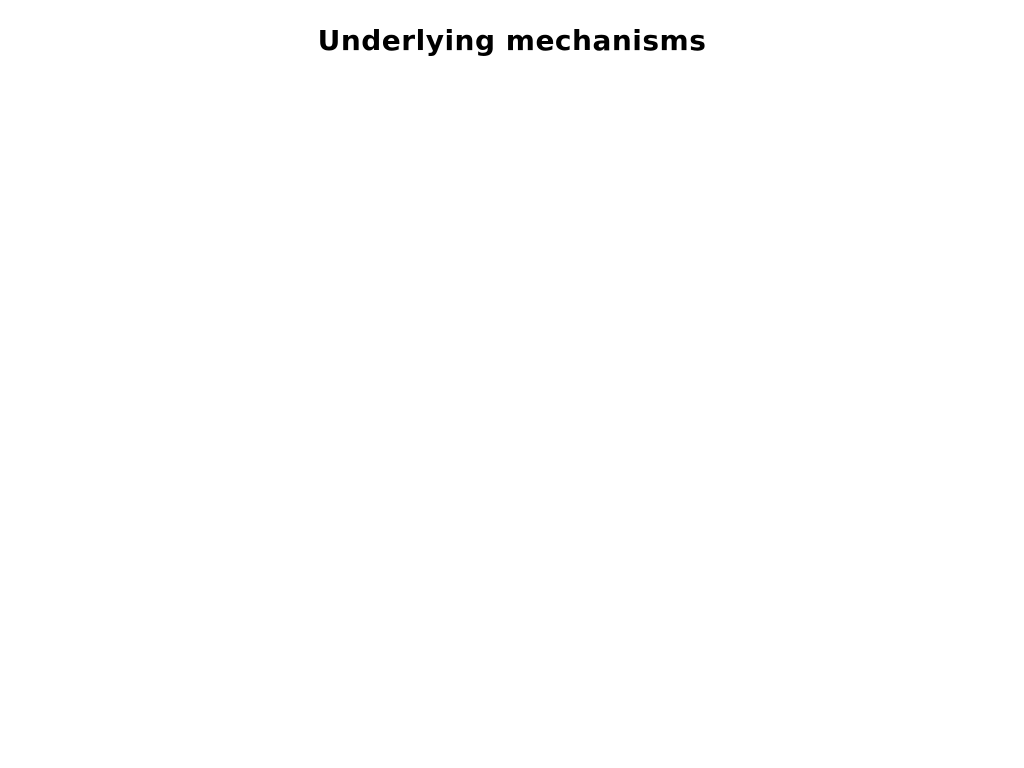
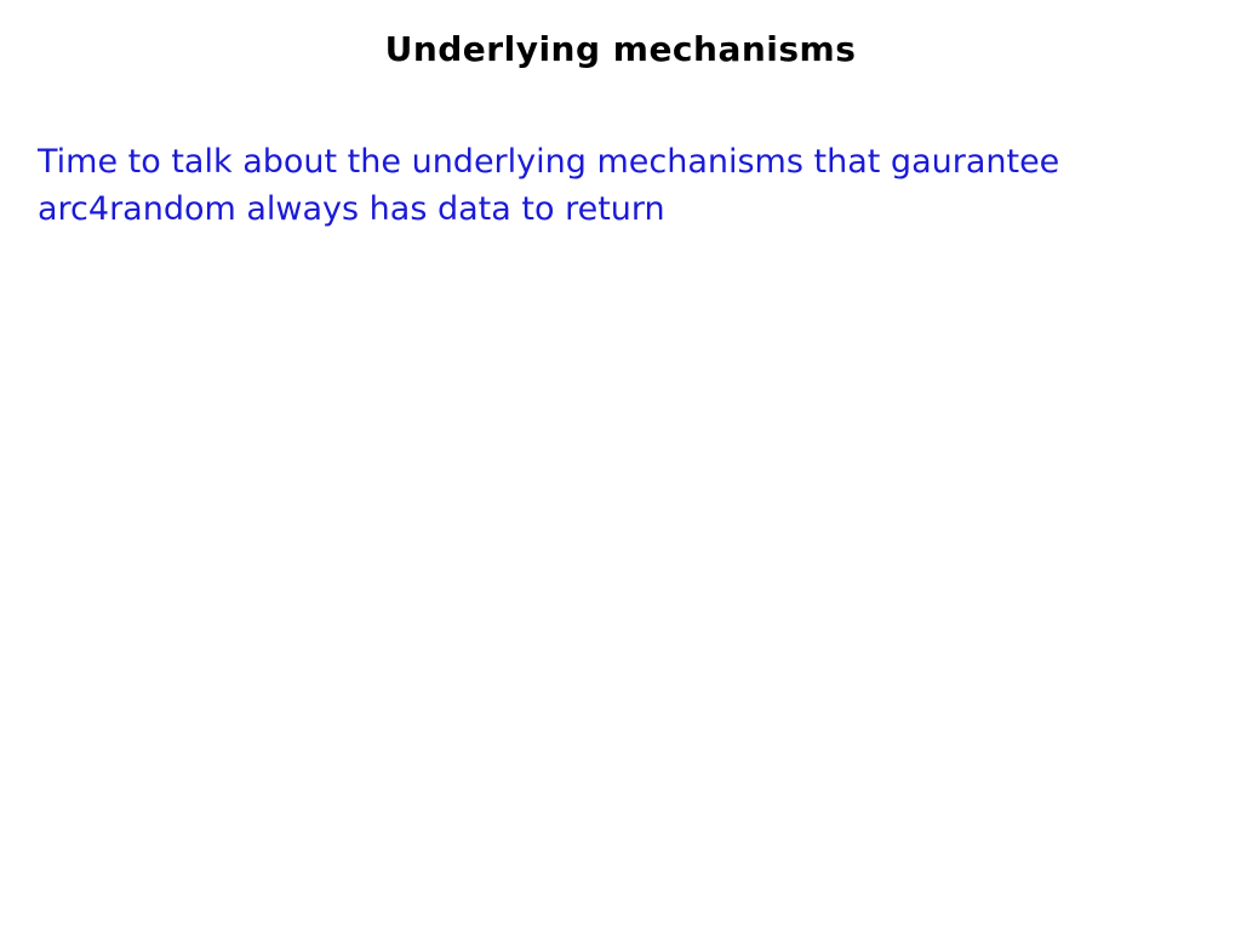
  Underlying mechanisms
+ Time to talk about the underlying mechanisms that gaurantee
+ arc4random always has data to return
